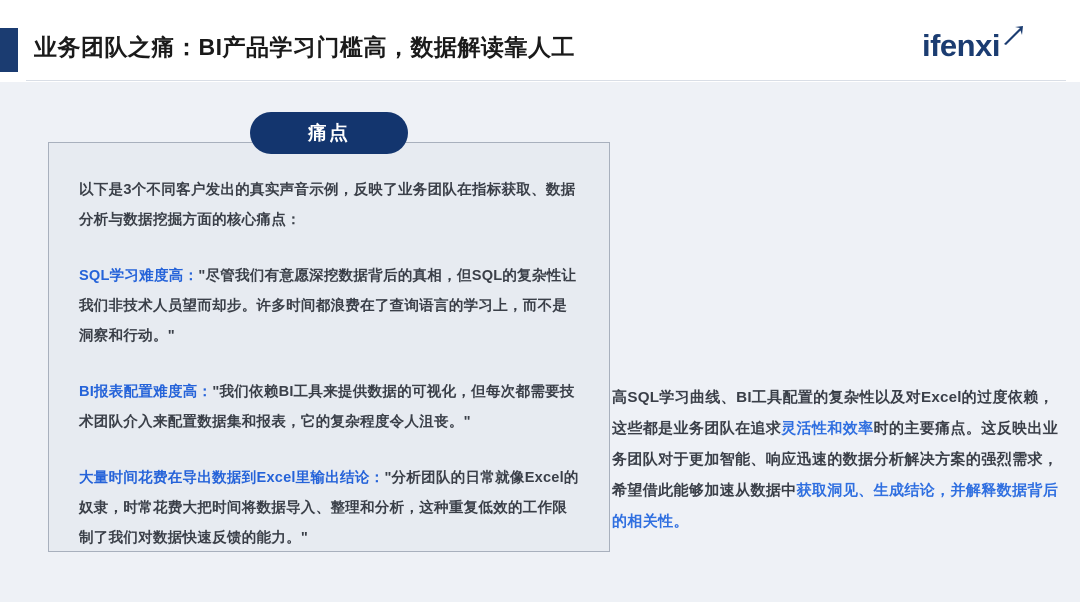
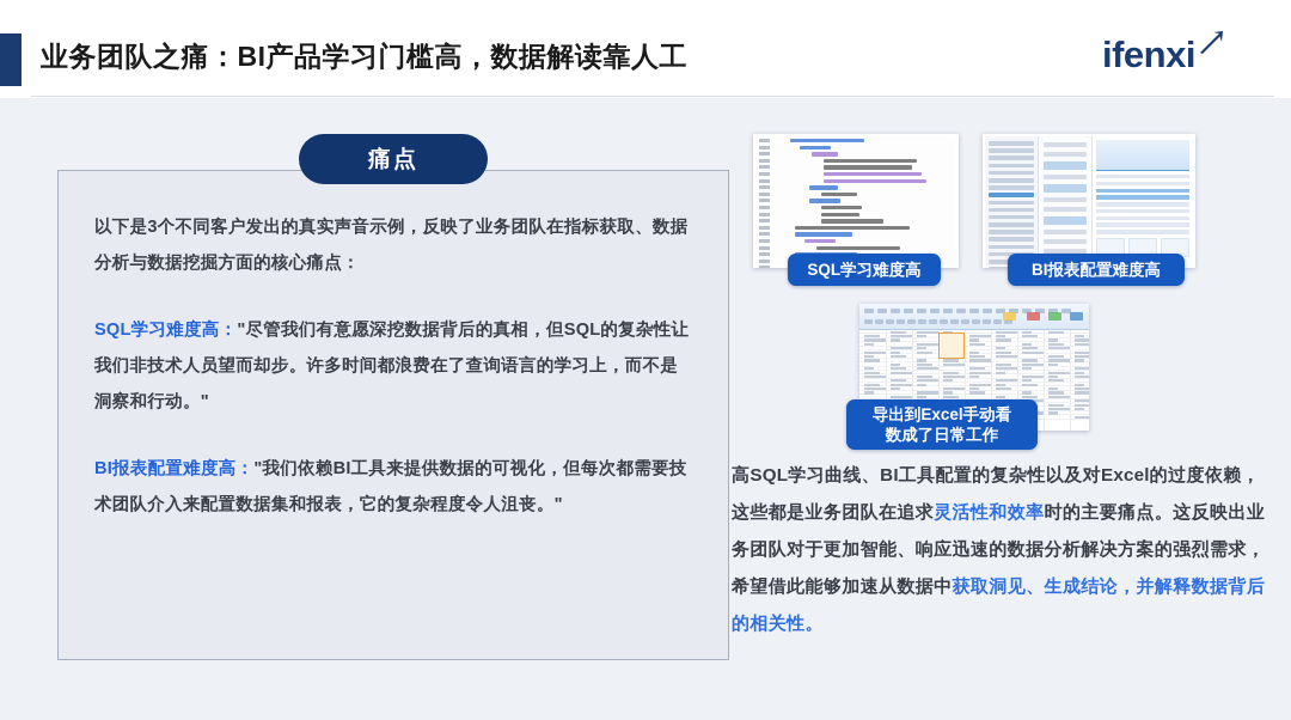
  业务团队之痛：BI产品学习门槛高，数据解读靠人工
  ifenxi
  以下是3个不同客户发出的真实声音示例，反映了业务团队在指标获取、数据分析与数据挖掘方面的核心痛点：
  SQL学习难度高："尽管我们有意愿深挖数据背后的真相，但SQL的复杂性让我们非技术人员望而却步。许多时间都浪费在了查询语言的学习上，而不是洞察和行动。"
  BI报表配置难度高："我们依赖BI工具来提供数据的可视化，但每次都需要技术团队介入来配置数据集和报表，它的复杂程度令人沮丧。"
- 大量时间花费在导出数据到Excel里输出结论："分析团队的日常就像Excel的奴隶，时常花费大把时间将数据导入、整理和分析，这种重复低效的工作限制了我们对数据快速反馈的能力。"
  痛点
+ SQL学习难度高
+ BI报表配置难度高
+ 导出到Excel手动看
+ 数成了日常工作
  高SQL学习曲线、BI工具配置的复杂性以及对Excel的过度依赖，这些都是业务团队在追求灵活性和效率时的主要痛点。这反映出业务团队对于更加智能、响应迅速的数据分析解决方案的强烈需求，希望借此能够加速从数据中获取洞见、生成结论，并解释数据背后的相关性。
